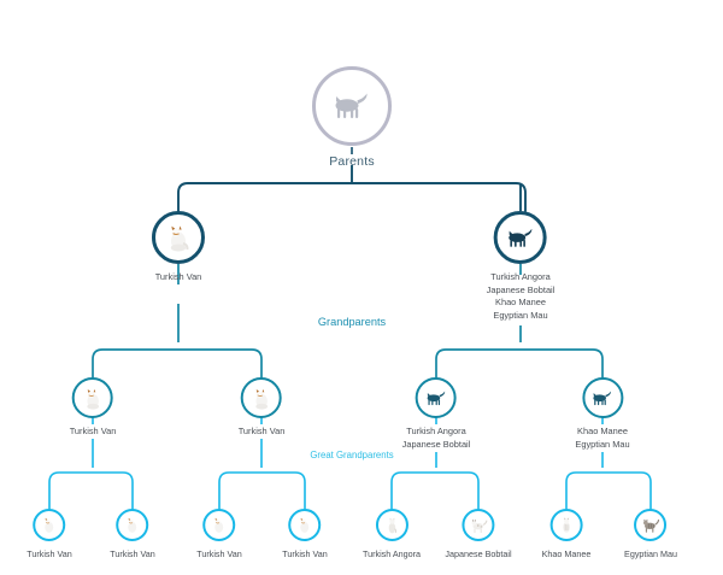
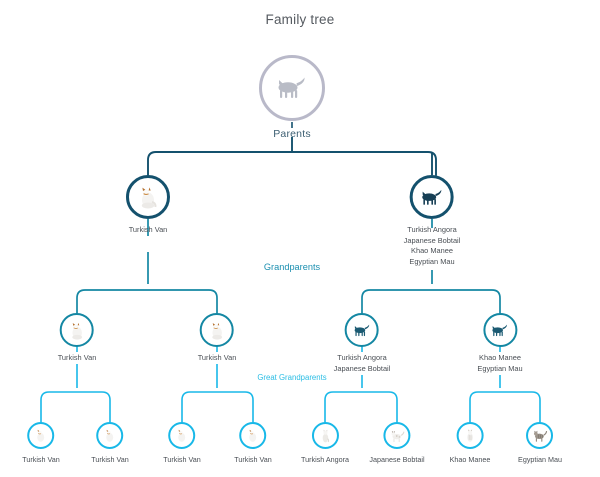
+ Family tree
  Parents
  Turkish Van
  Turkish Angora
  Japanese Bobtail
  Khao Manee
  Egyptian Mau
  Grandparents
  Great Grandparents
  Turkish Van
  Turkish Van
  Turkish Angora
  Japanese Bobtail
  Khao Manee
  Egyptian Mau
  Turkish Van
  Turkish Van
  Turkish Van
  Turkish Van
  Turkish Angora
  Japanese Bobtail
  Khao Manee
  Egyptian Mau
